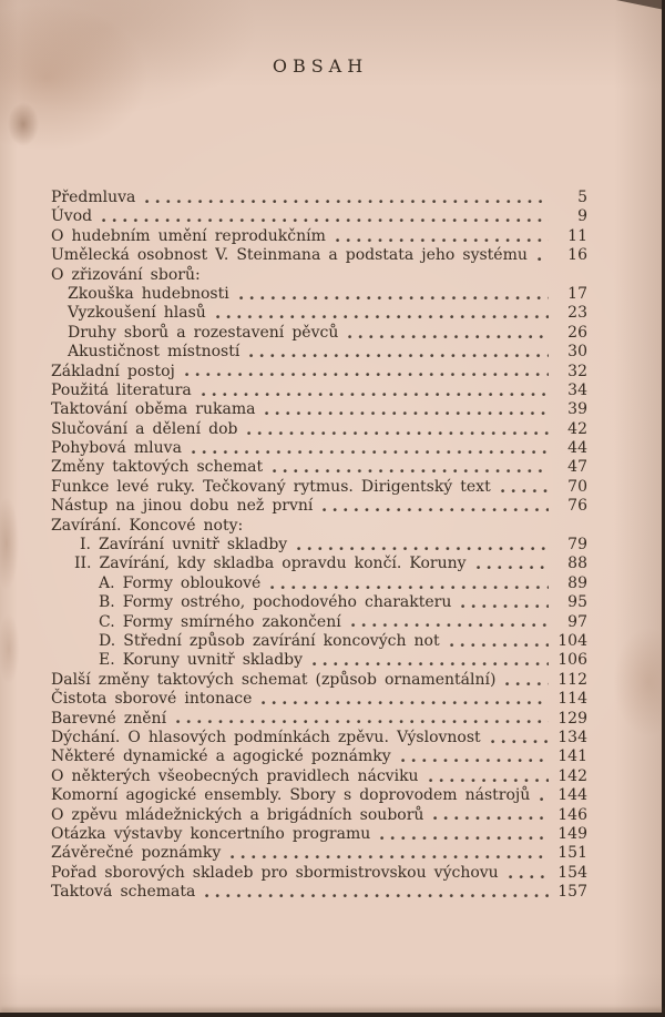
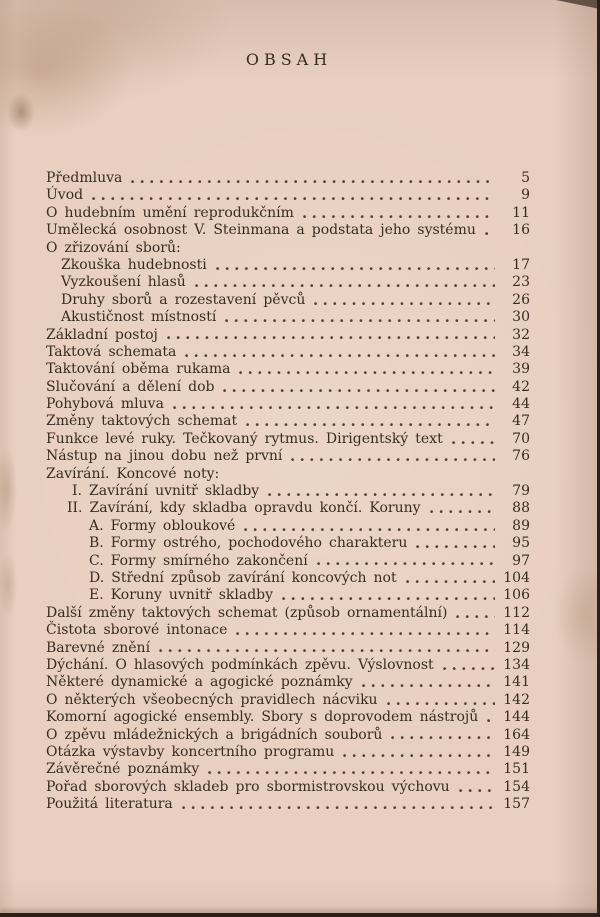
  OBSAH
  Předmluva
  5
  Úvod
  9
  O hudebním umění reprodukčním
  11
  Umělecká osobnost V. Steinmana a podstata jeho systému
  16
  O zřizování sborů:
  Zkouška hudebnosti
  17
  Vyzkoušení hlasů
  23
  Druhy sborů a rozestavení pěvců
  26
  Akustičnost místností
  30
  Základní postoj
  32
- Použitá literatura
+ Taktová schemata
  34
  Taktování oběma rukama
  39
  Slučování a dělení dob
  42
  Pohybová mluva
  44
  Změny taktových schemat
  47
  Funkce levé ruky. Tečkovaný rytmus. Dirigentský text
  70
  Nástup na jinou dobu než první
  76
  Zavírání. Koncové noty:
  I. Zavírání uvnitř skladby
  79
  II. Zavírání, kdy skladba opravdu končí. Koruny
  88
  A. Formy obloukové
  89
  B. Formy ostrého, pochodového charakteru
  95
  C. Formy smírného zakončení
  97
  D. Střední způsob zavírání koncových not
  104
  E. Koruny uvnitř skladby
  106
  Další změny taktových schemat (způsob ornamentální)
  112
  Čistota sborové intonace
  114
  Barevné znění
  129
  Dýchání. O hlasových podmínkách zpěvu. Výslovnost
  134
  Některé dynamické a agogické poznámky
  141
  O některých všeobecných pravidlech nácviku
  142
  Komorní agogické ensembly. Sbory s doprovodem nástrojů
  144
  O zpěvu mládežnických a brigádních souborů
- 146
+ 164
  Otázka výstavby koncertního programu
  149
  Závěrečné poznámky
  151
  Pořad sborových skladeb pro sbormistrovskou výchovu
  154
- Taktová schemata
+ Použitá literatura
  157
